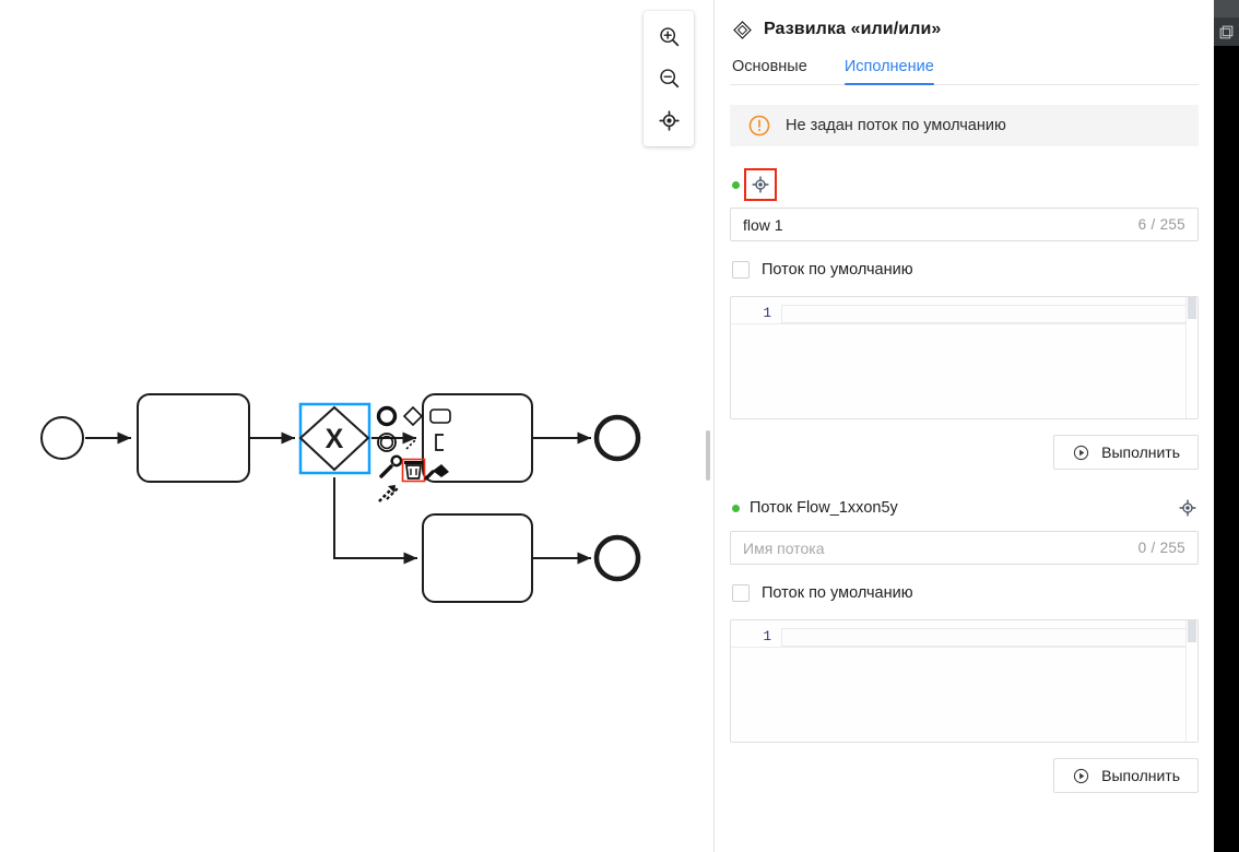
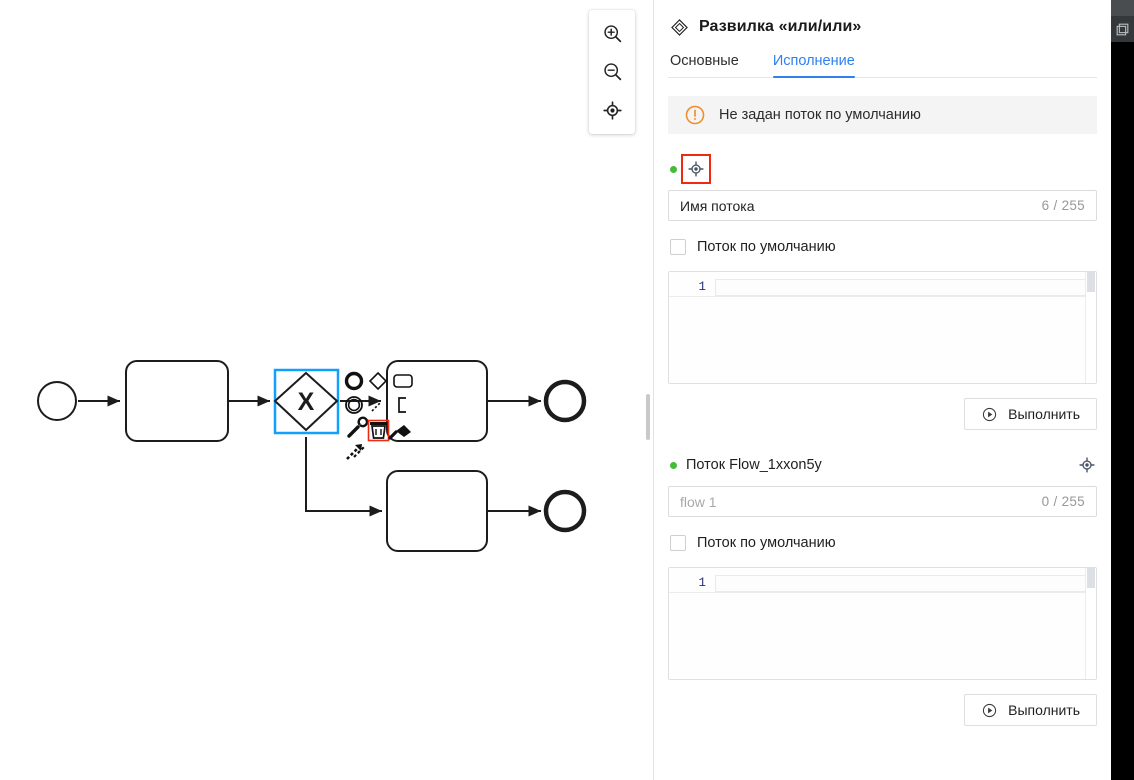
  X
  Развилка «или/или»
  Основные
  Исполнение
  Не задан поток по умолчанию
- flow 1
+ Имя потока
  6 / 255
  Поток по умолчанию
  1
  Выполнить
  Поток Flow_1xxon5y
- Имя потока
+ flow 1
  0 / 255
  Поток по умолчанию
  1
  Выполнить
